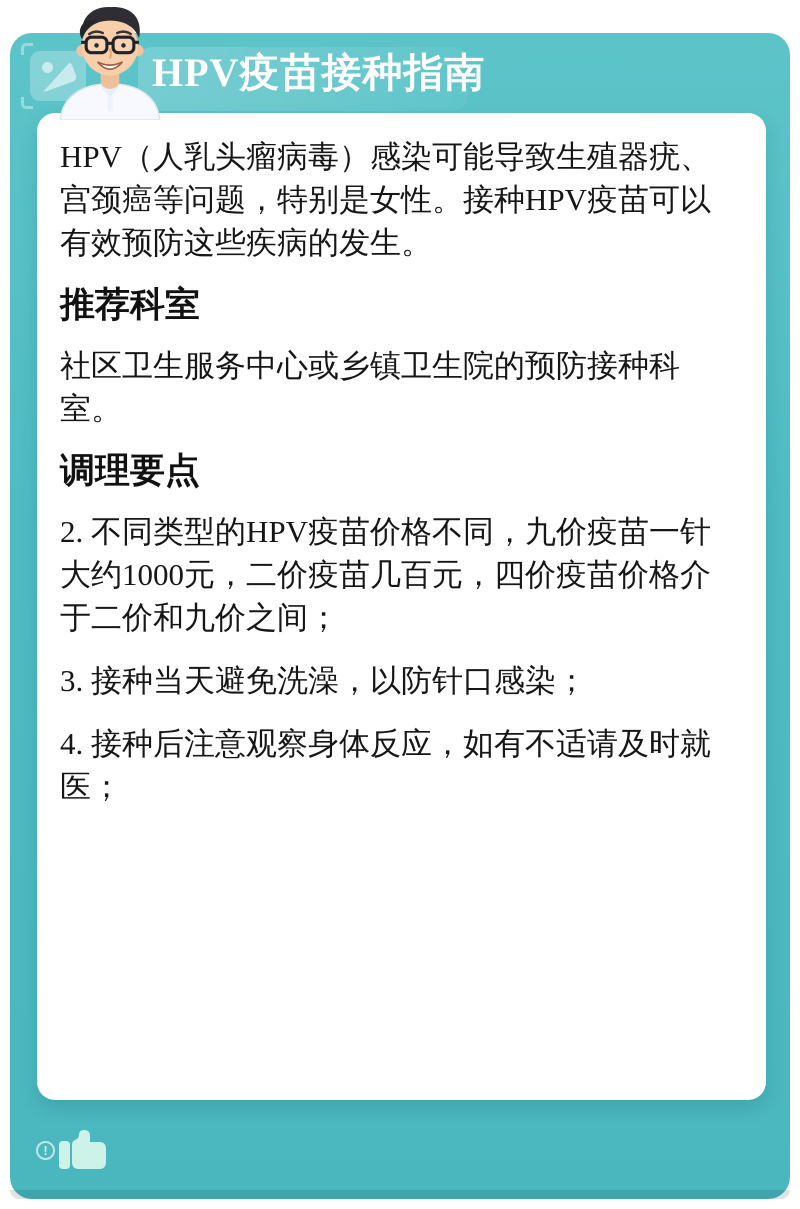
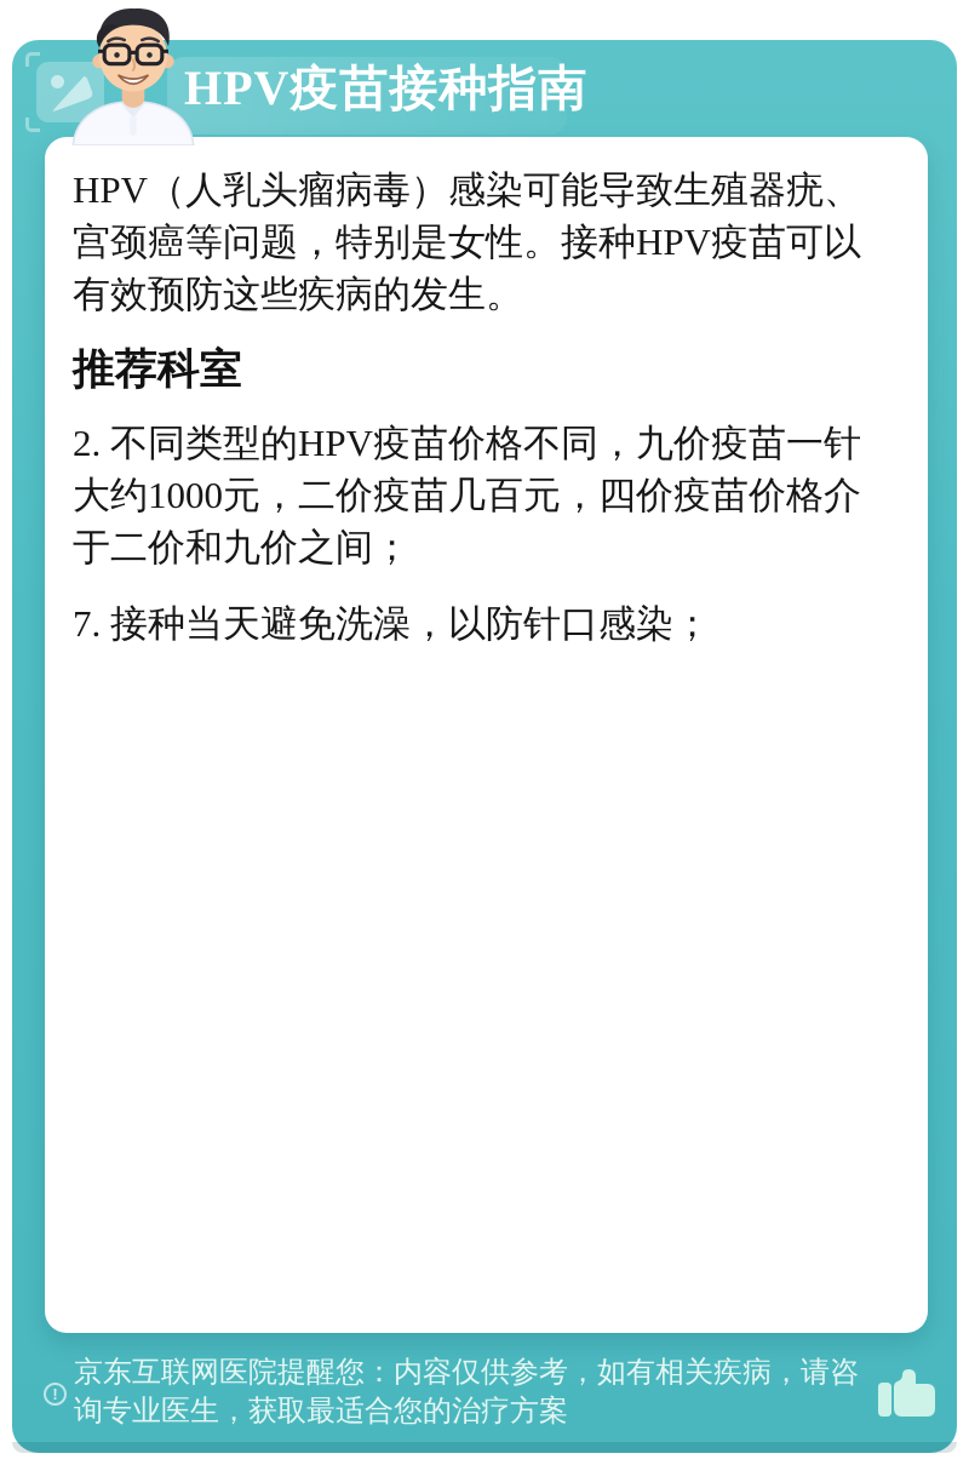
  HPV疫苗接种指南
  HPV（人乳头瘤病毒）感染可能导致生殖器疣、宫颈癌等问题，特别是女性。接种HPV疫苗可以有效预防这些疾病的发生。
  推荐科室
- 社区卫生服务中心或乡镇卫生院的预防接种科室。
- 调理要点
  2. 不同类型的HPV疫苗价格不同，九价疫苗一针大约1000元，二价疫苗几百元，四价疫苗价格介于二价和九价之间；
- 3. 接种当天避免洗澡，以防针口感染；
+ 7. 接种当天避免洗澡，以防针口感染；
- 4. 接种后注意观察身体反应，如有不适请及时就医；
  !
+ 京东互联网医院提醒您：内容仅供参考，如有相关疾病，请咨询专业医生，获取最适合您的治疗方案
